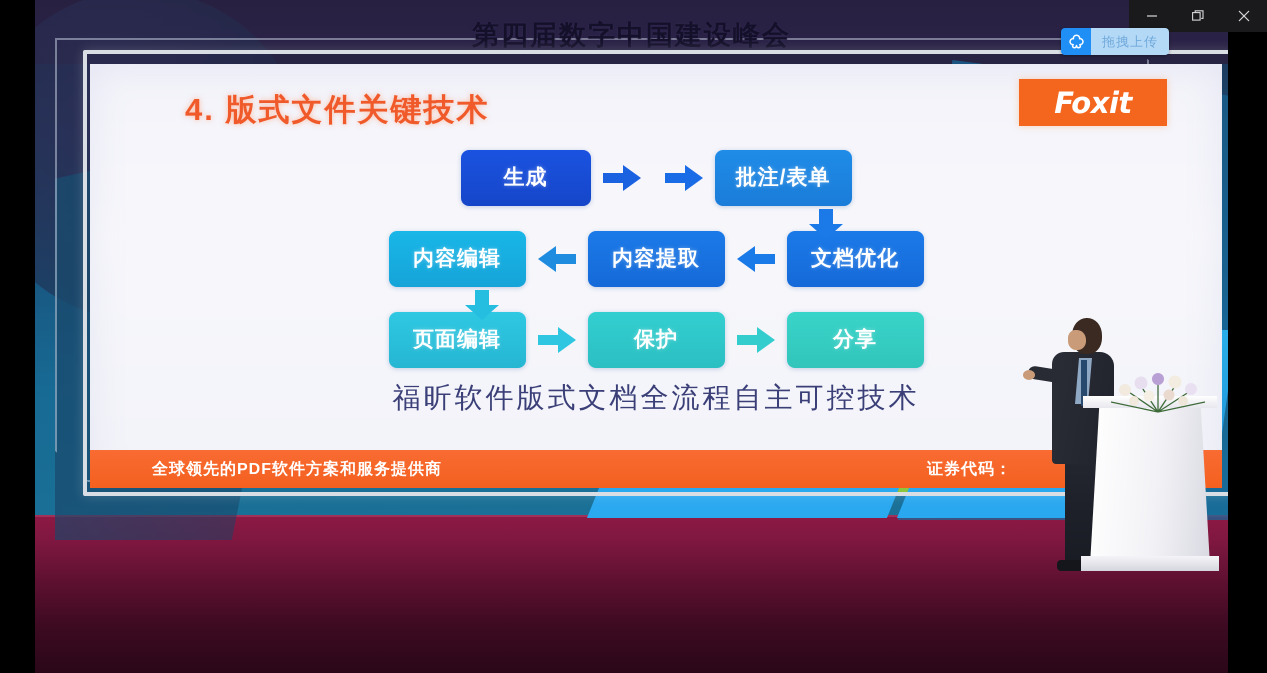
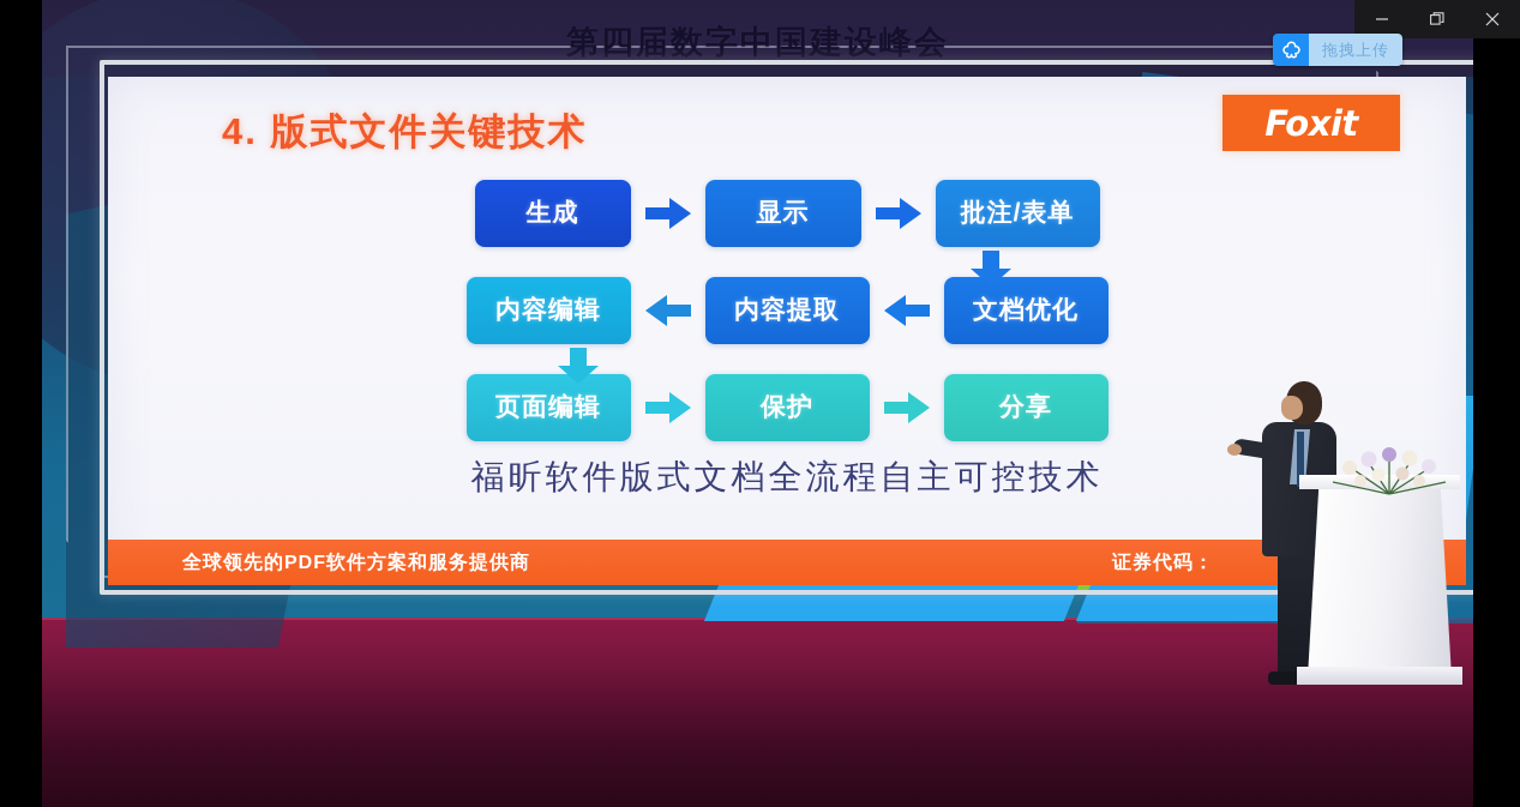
  第四届数字中国建设峰会
  4. 版式文件关键技术
  Foxit
  生成
+ 显示
  批注/表单
  内容编辑
  内容提取
  文档优化
  页面编辑
  保护
  分享
  福昕软件版式文档全流程自主可控技术
  全球领先的PDF软件方案和服务提供商
  证券代码：
  拖拽上传
